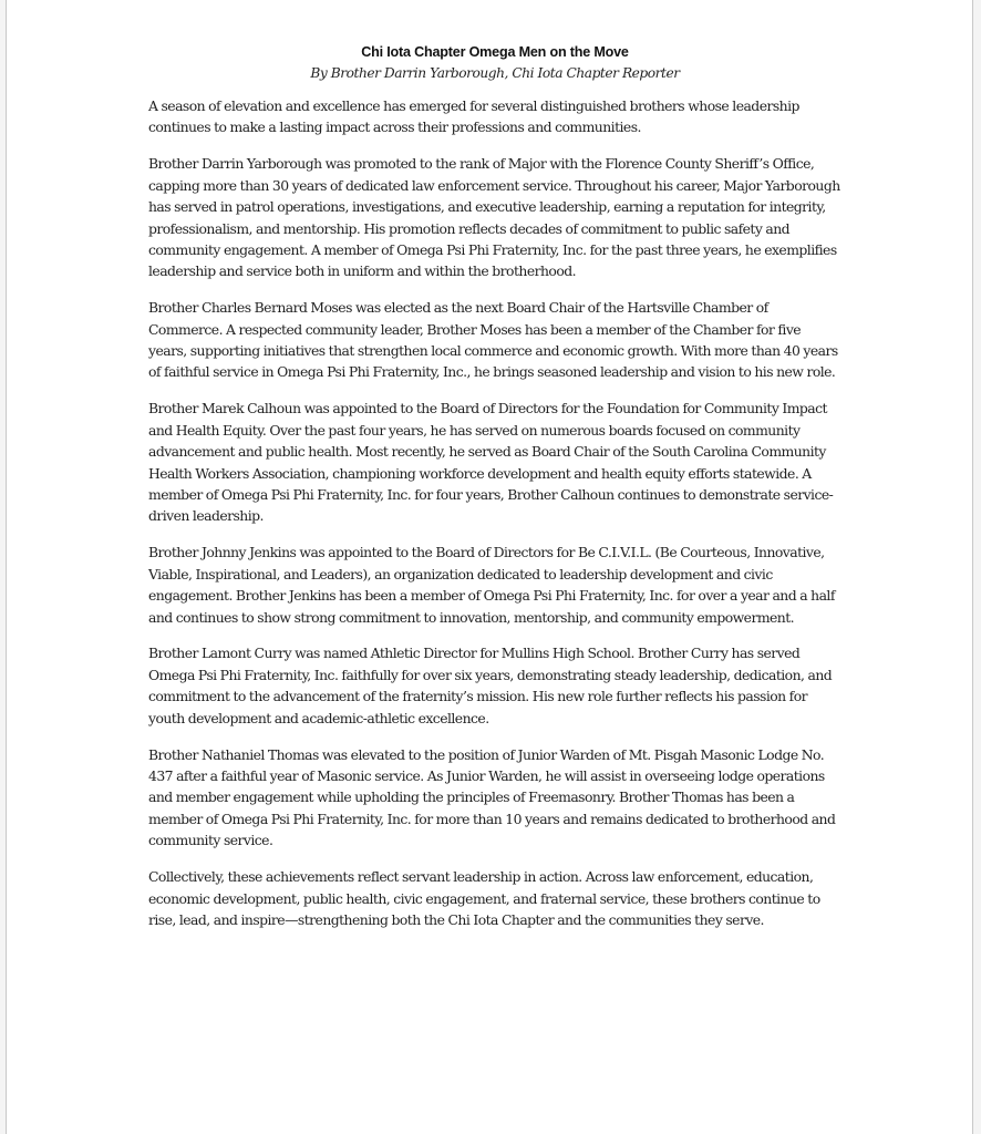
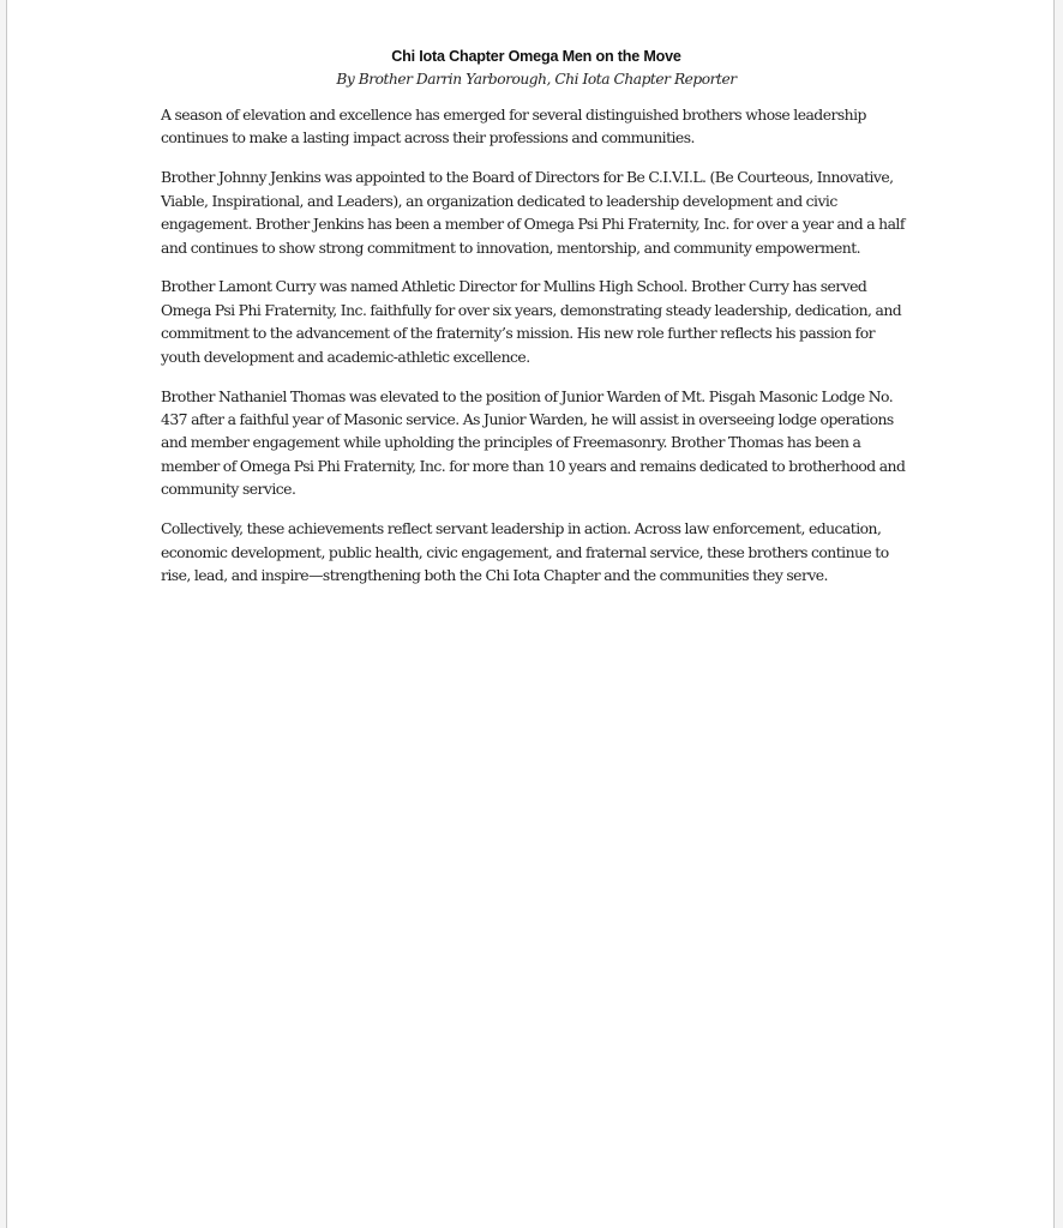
  Chi Iota Chapter Omega Men on the Move
  By Brother Darrin Yarborough, Chi Iota Chapter Reporter
  A season of elevation and excellence has emerged for several distinguished brothers whose leadership continues to make a lasting impact across their professions and communities.
- Brother Darrin Yarborough was promoted to the rank of Major with the Florence County Sheriff’s Office, capping more than 30 years of dedicated law enforcement service. Throughout his career, Major Yarborough has served in patrol operations, investigations, and executive leadership, earning a reputation for integrity, professionalism, and mentorship. His promotion reflects decades of commitment to public safety and community engagement. A member of Omega Psi Phi Fraternity, Inc. for the past three years, he exemplifies leadership and service both in uniform and within the brotherhood.
- Brother Charles Bernard Moses was elected as the next Board Chair of the Hartsville Chamber of Commerce. A respected community leader, Brother Moses has been a member of the Chamber for five years, supporting initiatives that strengthen local commerce and economic growth. With more than 40 years of faithful service in Omega Psi Phi Fraternity, Inc., he brings seasoned leadership and vision to his new role.
- Brother Marek Calhoun was appointed to the Board of Directors for the Foundation for Community Impact and Health Equity. Over the past four years, he has served on numerous boards focused on community advancement and public health. Most recently, he served as Board Chair of the South Carolina Community Health Workers Association, championing workforce development and health equity efforts statewide. A member of Omega Psi Phi Fraternity, Inc. for four years, Brother Calhoun continues to demonstrate service-driven leadership.
  Brother Johnny Jenkins was appointed to the Board of Directors for Be C.I.V.I.L. (Be Courteous, Innovative, Viable, Inspirational, and Leaders), an organization dedicated to leadership development and civic engagement. Brother Jenkins has been a member of Omega Psi Phi Fraternity, Inc. for over a year and a half and continues to show strong commitment to innovation, mentorship, and community empowerment.
  Brother Lamont Curry was named Athletic Director for Mullins High School. Brother Curry has served Omega Psi Phi Fraternity, Inc. faithfully for over six years, demonstrating steady leadership, dedication, and commitment to the advancement of the fraternity’s mission. His new role further reflects his passion for youth development and academic-athletic excellence.
  Brother Nathaniel Thomas was elevated to the position of Junior Warden of Mt. Pisgah Masonic Lodge No. 437 after a faithful year of Masonic service. As Junior Warden, he will assist in overseeing lodge operations and member engagement while upholding the principles of Freemasonry. Brother Thomas has been a member of Omega Psi Phi Fraternity, Inc. for more than 10 years and remains dedicated to brotherhood and community service.
  Collectively, these achievements reflect servant leadership in action. Across law enforcement, education, economic development, public health, civic engagement, and fraternal service, these brothers continue to rise, lead, and inspire—strengthening both the Chi Iota Chapter and the communities they serve.
